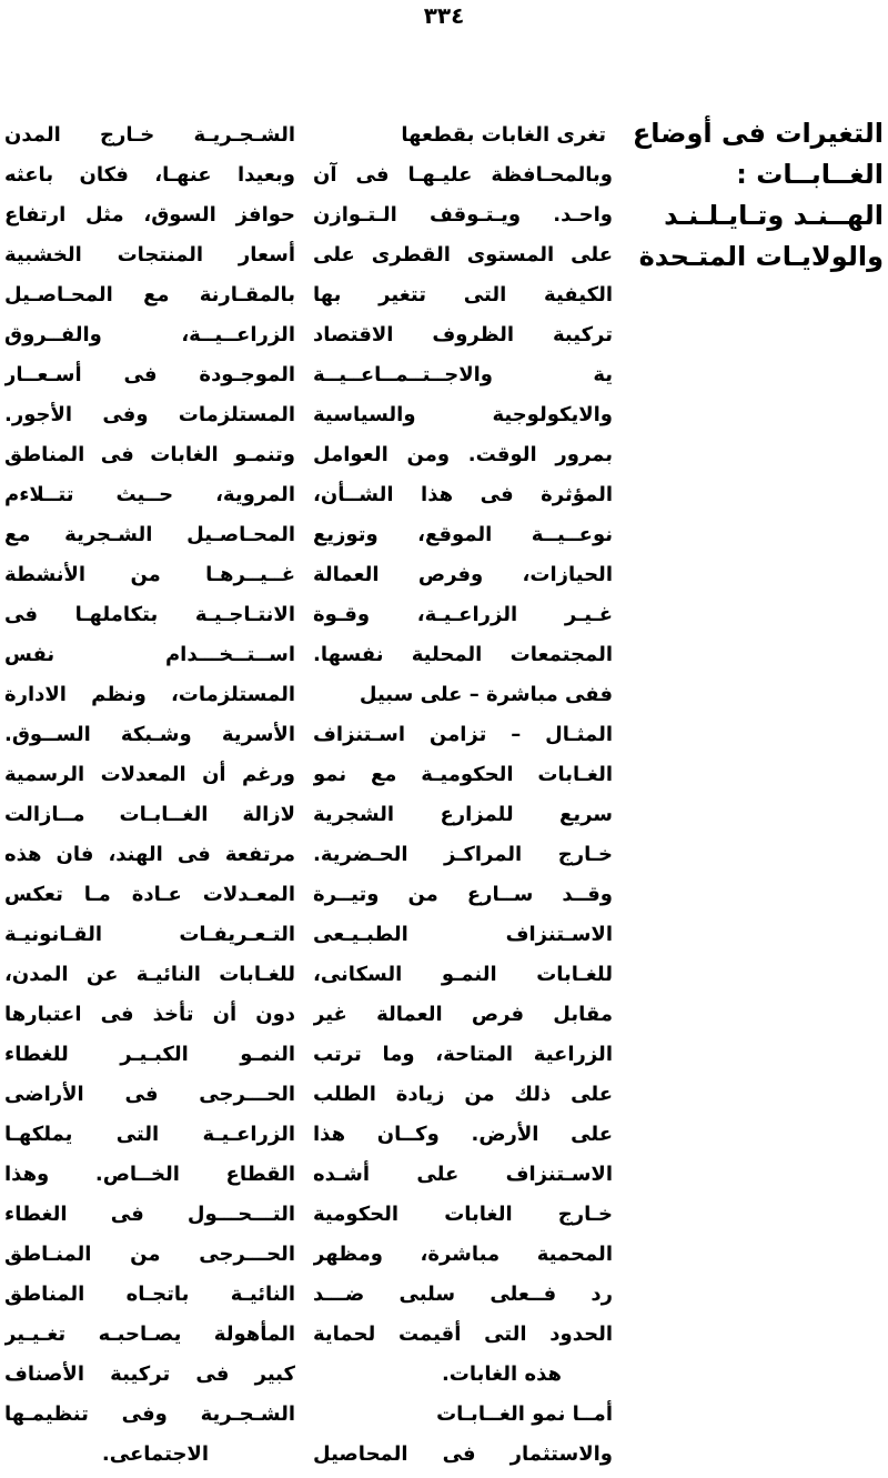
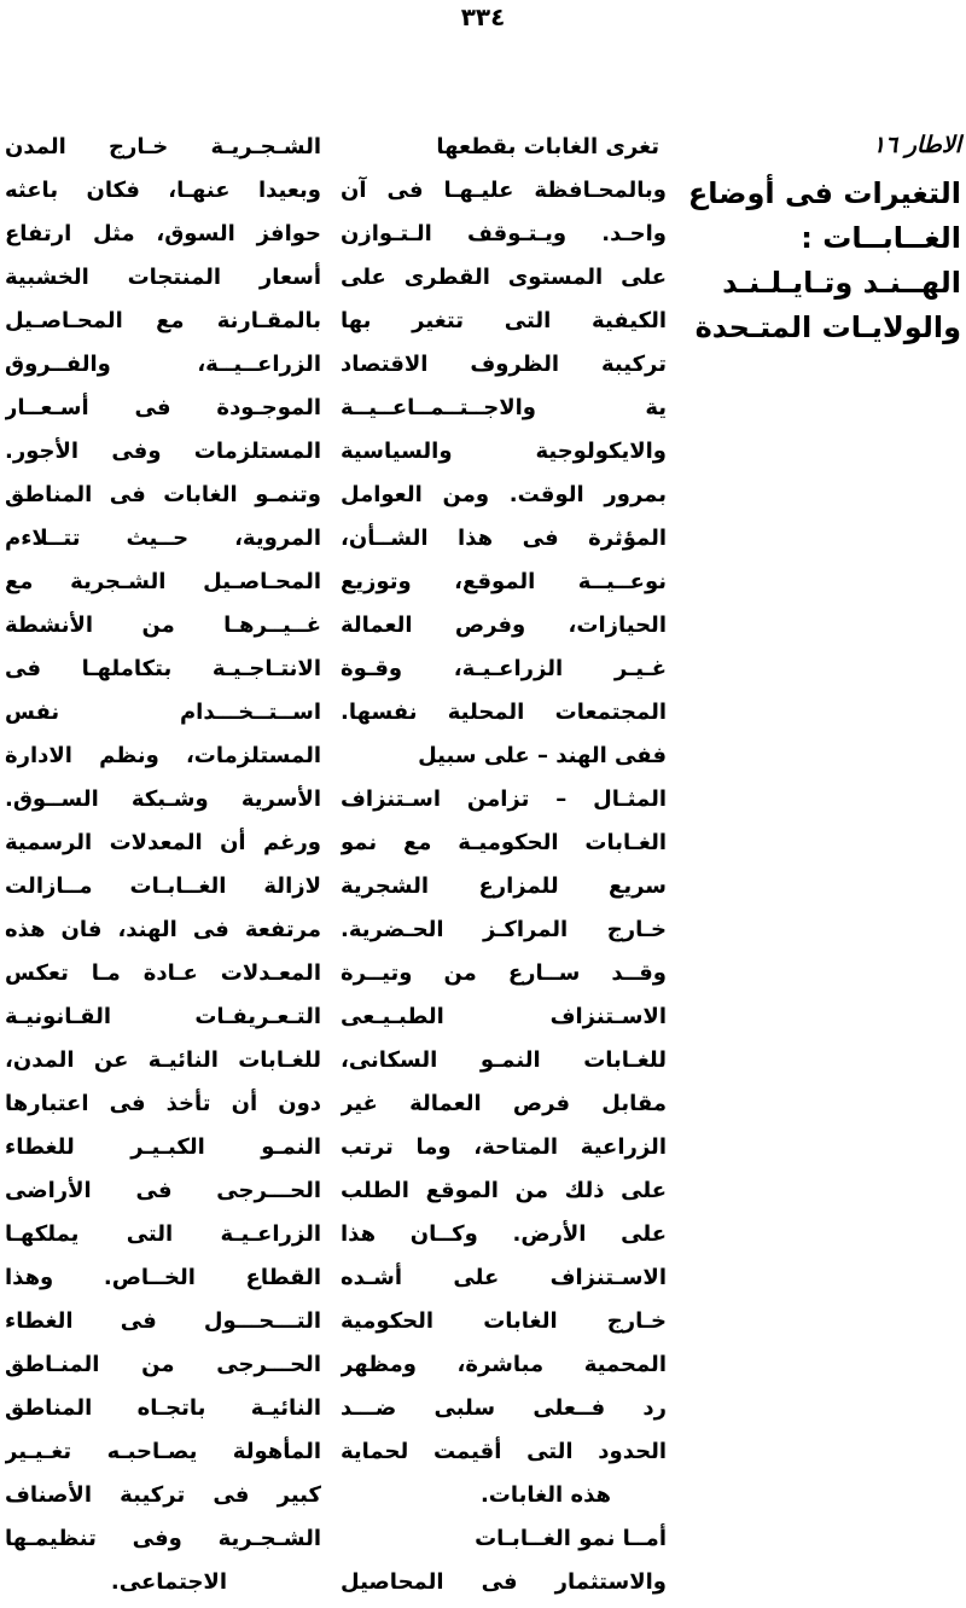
  ٣٣٤
+ الاطار ١٦
  التغيرات فى أوضاع
  الغــابــات :
  الهــنـد وتـايـلـنـد
  والولايـات المتـحدة
  تغرى الغابات بقطعها
  وبالمحـافظة عليـهـا فى آن
  واحـد. ويـتـوقف الـتـوازن
  على المستوى القطرى على
  الكيفية التى تتغير بها
  تركيبة الظروف الاقتصاد
  ية والاجــتــمــاعــيــة
  والايكولوجية والسياسية
  بمرور الوقت. ومن العوامل
  المؤثرة فى هذا الشــأن،
  نوعــيــة الموقع، وتوزيع
  الحيازات، وفرص العمالة
  غـيـر الزراعـيـة، وقـوة
  المجتمعات المحلية نفسها.
- ففى مباشرة – على سبيل
+ ففى الهند – على سبيل
  المثـال – تزامن اسـتنزاف
  الغـابات الحكوميـة مع نمو
  سريع للمزارع الشجرية
  خـارج المراكـز الحـضرية.
  وقــد ســارع من وتيــرة
  الاسـتنزاف الطبـيـعى
  للغـابات النمـو السكانى،
  مقابل فرص العمالة غير
  الزراعية المتاحة، وما ترتب
- على ذلك من زيادة الطلب
+ على ذلك من الموقع الطلب
  على الأرض. وكــان هذا
  الاسـتنزاف على أشـده
  خـارج الغابات الحكومية
  المحمية مباشرة، ومظهر
  رد فــعلى سلبى ضـــد
  الحدود التى أقيمت لحماية
  هذه الغابات.
  أمــا نمو الغــابـات
  والاستثمار فى المحاصيل
  الشـجـريـة خـارج المدن
  وبعيدا عنهـا، فكان باعثه
  حوافز السوق، مثل ارتفاع
  أسعار المنتجات الخشبية
  بالمقـارنة مع المحـاصـيل
  الزراعــيــة، والفــروق
  الموجـودة فى أسـعــار
  المستلزمات وفى الأجور.
  وتنمـو الغابات فى المناطق
  المروية، حــيث تتــلاءم
  المحـاصـيل الشـجرية مع
  غــيــرهـا من الأنشطة
  الانتـاجـيـة بتكاملهـا فى
  اســتــخـــدام نفس
  المستلزمات، ونظم الادارة
  الأسرية وشـبكة الســوق.
  ورغم أن المعدلات الرسمية
  لازالة الغــابـات مــازالت
  مرتفعة فى الهند، فان هذه
  المعـدلات عـادة مـا تعكس
  التـعـريفـات القـانونيـة
  للغـابات النائيـة عن المدن،
  دون أن تأخذ فى اعتبارها
  النمـو الكبـيـر للغطاء
  الحـــرجى فى الأراضى
  الزراعـيـة التى يملكهـا
  القطاع الخــاص. وهذا
  التـــحـــول فى الغطاء
  الحـــرجى من المنـاطق
  النائيـة باتجـاه المناطق
  المأهولة يصـاحبـه تغـيـير
  كبير فى تركيبة الأصناف
  الشـجـرية وفى تنظيمـها
  الاجتماعى.
